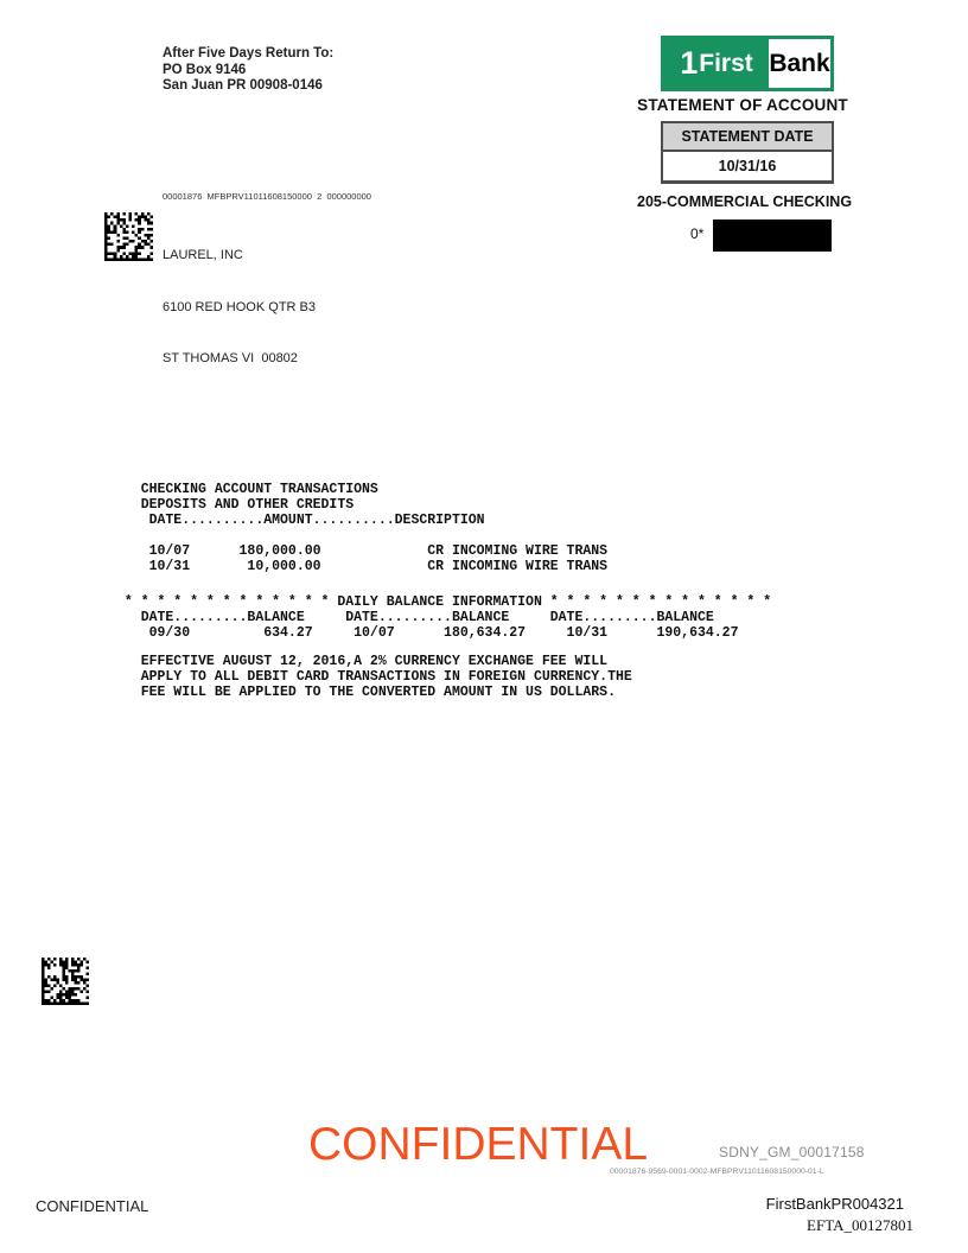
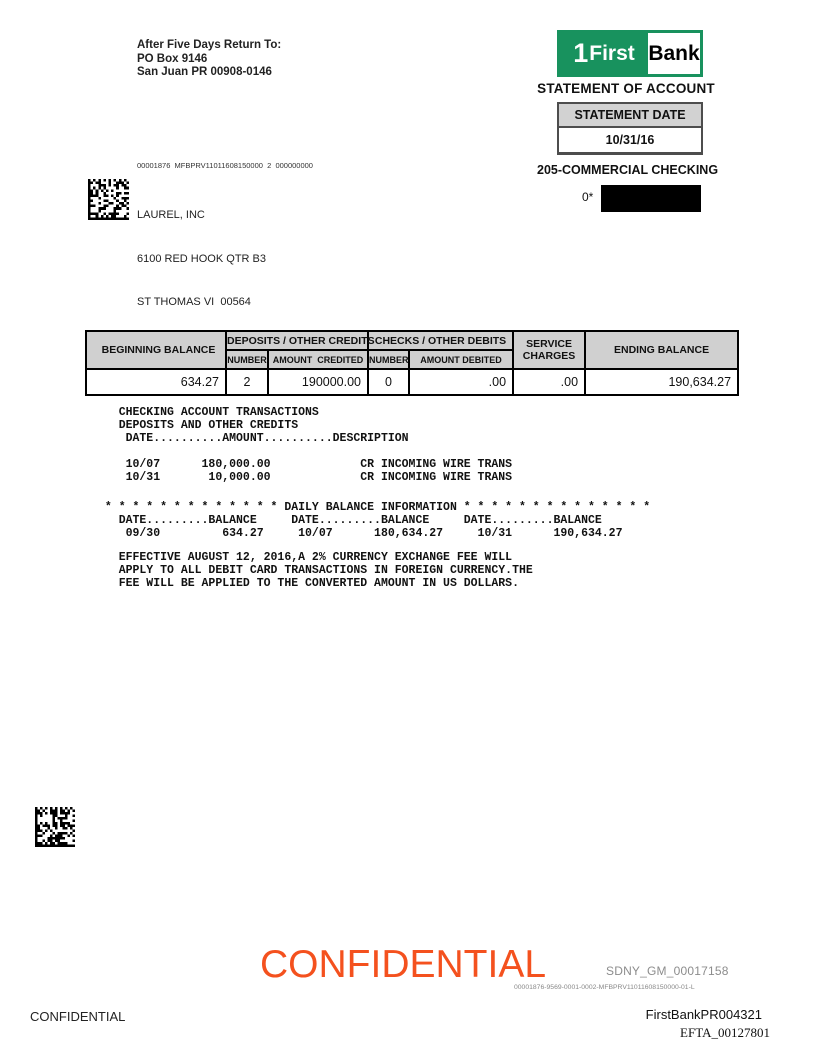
  After Five Days Return To:
  PO Box 9146
  San Juan PR 00908-0146
  1
  First
  Bank
  STATEMENT OF ACCOUNT
  STATEMENT DATE
  10/31/16
  00001876 MFBPRV11011608150000 2 000000000
  LAUREL, INC
  6100 RED HOOK QTR B3
- ST THOMAS VI 00802
+ ST THOMAS VI 00564
  205-COMMERCIAL CHECKING
  0*
+ BEGINNING BALANCE	DEPOSITS / OTHER CREDITS	CHECKS / OTHER DEBITS	SERVICE CHARGES	ENDING BALANCE
+ NUMBER	AMOUNT CREDITED	NUMBER	AMOUNT DEBITED
+ 634.27	2	190000.00	0	.00	.00	190,634.27
  CHECKING ACCOUNT TRANSACTIONS
  DEPOSITS AND OTHER CREDITS
  DATE..........AMOUNT..........DESCRIPTION
  10/07 180,000.00 CR INCOMING WIRE TRANS
  10/31 10,000.00 CR INCOMING WIRE TRANS
  * * * * * * * * * * * * * DAILY BALANCE INFORMATION * * * * * * * * * * * * * *
  DATE.........BALANCE DATE.........BALANCE DATE.........BALANCE
  09/30 634.27 10/07 180,634.27 10/31 190,634.27
  EFFECTIVE AUGUST 12, 2016,A 2% CURRENCY EXCHANGE FEE WILL
  APPLY TO ALL DEBIT CARD TRANSACTIONS IN FOREIGN CURRENCY.THE
  FEE WILL BE APPLIED TO THE CONVERTED AMOUNT IN US DOLLARS.
  CONFIDENTIAL
  SDNY_GM_00017158
  CONFIDENTIAL
  FirstBankPR004321
  EFTA_00127801
